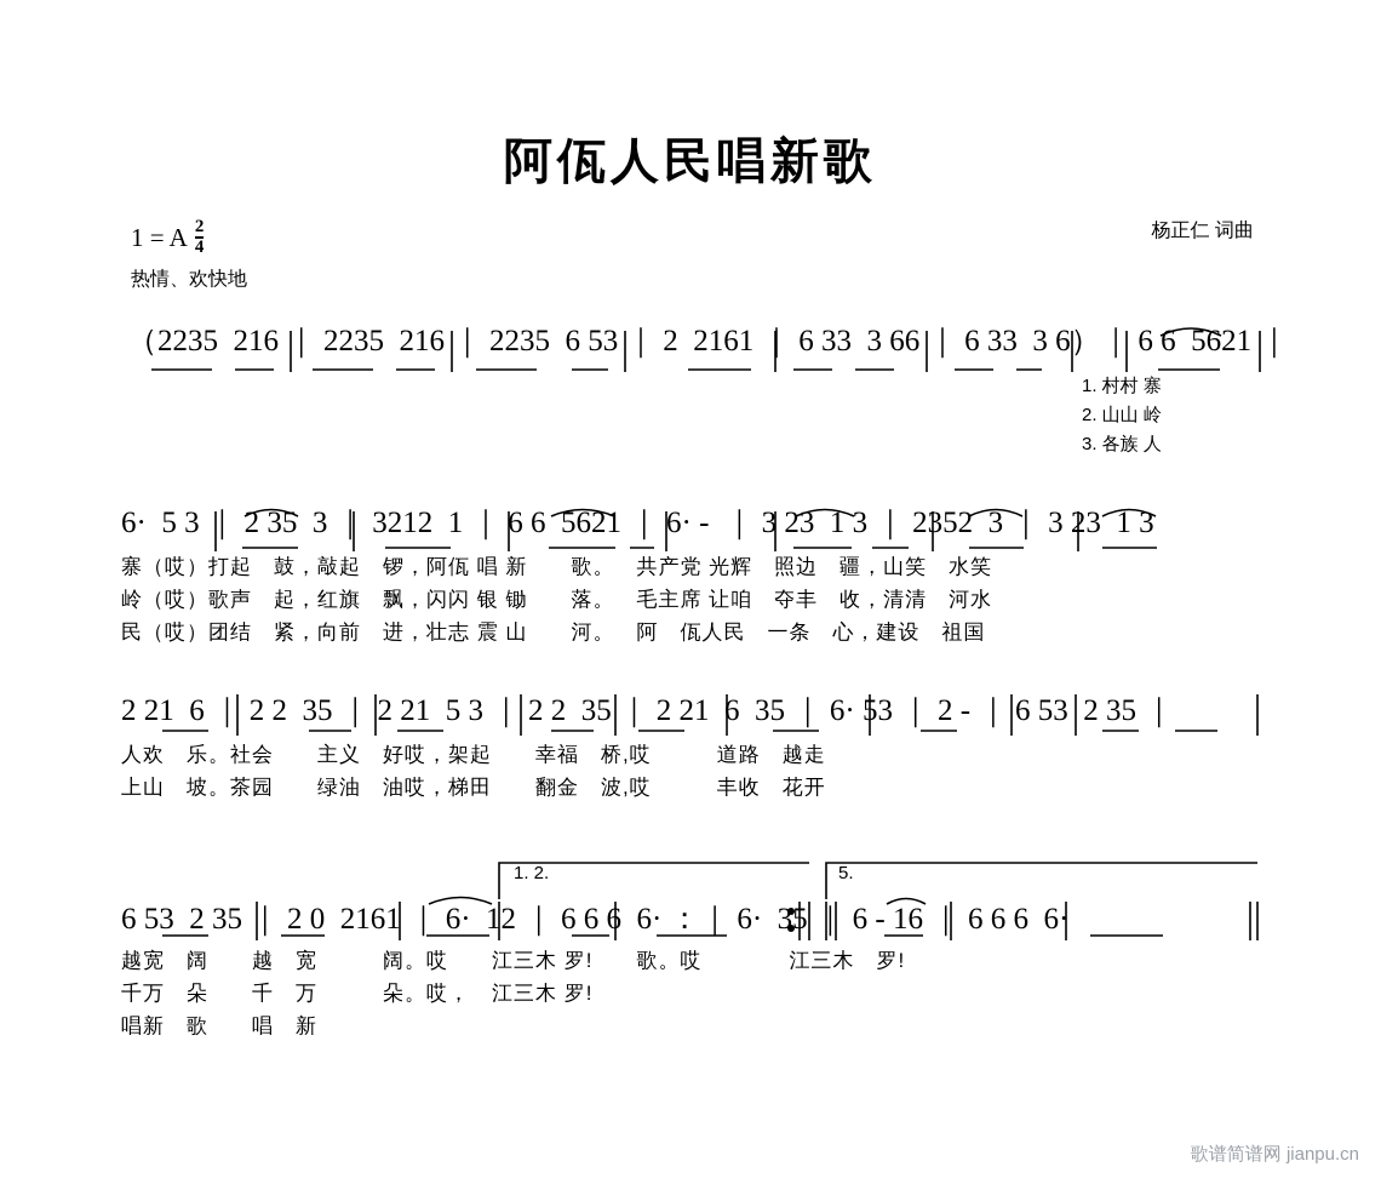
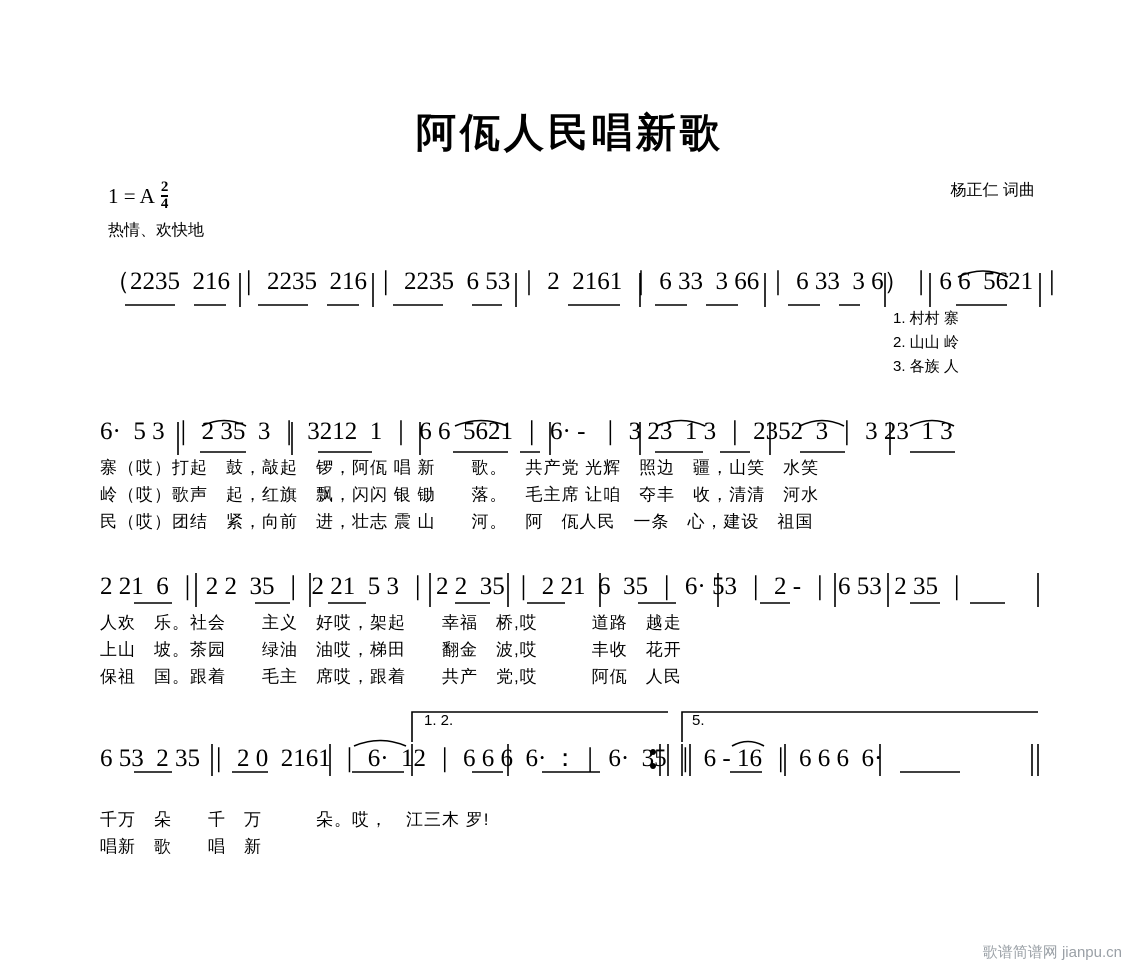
  阿佤人民唱新歌
  杨正仁 词曲
  1 = A
  2
  4
  热情、欢快地
  （2235 216 ｜ 2235 216 ｜ 2235 6 53 ｜ 2 2161 ｜ 6 33 3 66 ｜ 6 33 3 6）｜ 6 6 5621 ｜
  1. 村村 寨
  2. 山山 岭
  3. 各族 人
  6· 5 3 ｜ 2 35 3 ｜ 3212 1 ｜ 6 6 5621 ｜ 6· - ｜ 3 23 1 3 ｜ 2352 3 ｜ 3 23 1 3
  寨（哎）打起 鼓，敲起 锣，阿佤 唱 新 歌。 共产党 光辉 照边 疆，山笑 水笑
  岭（哎）歌声 起，红旗 飘，闪闪 银 锄 落。 毛主席 让咱 夺丰 收，清清 河水
  民（哎）团结 紧，向前 进，壮志 震 山 河。 阿 佤人民 一条 心，建设 祖国
  2 21 6 ｜ 2 2 35 ｜ 2 21 5 3 ｜ 2 2 35 ｜ 2 21 6 35 ｜ 6· 53 ｜ 2 - ｜ 6 53 2 35 ｜
  人欢 乐。社会 主义 好哎，架起 幸福 桥,哎 道路 越走
  上山 坡。茶园 绿油 油哎，梯田 翻金 波,哎 丰收 花开
+ 保祖 国。跟着 毛主 席哎，跟着 共产 党,哎 阿佤 人民
  1. 2.
  5.
  6 53 2 35 ｜ 2 0 2161 ｜ 6· 12 ｜ 6 6 6 6· ：｜ 6· 35 ｜ 6 - 16 ｜ 6 6 6 6·
- 越宽 阔 越 宽 阔。哎 江三木 罗! 歌。哎 江三木 罗!
  千万 朵 千 万 朵。哎， 江三木 罗!
  唱新 歌 唱 新
  歌谱简谱网 jianpu.cn
